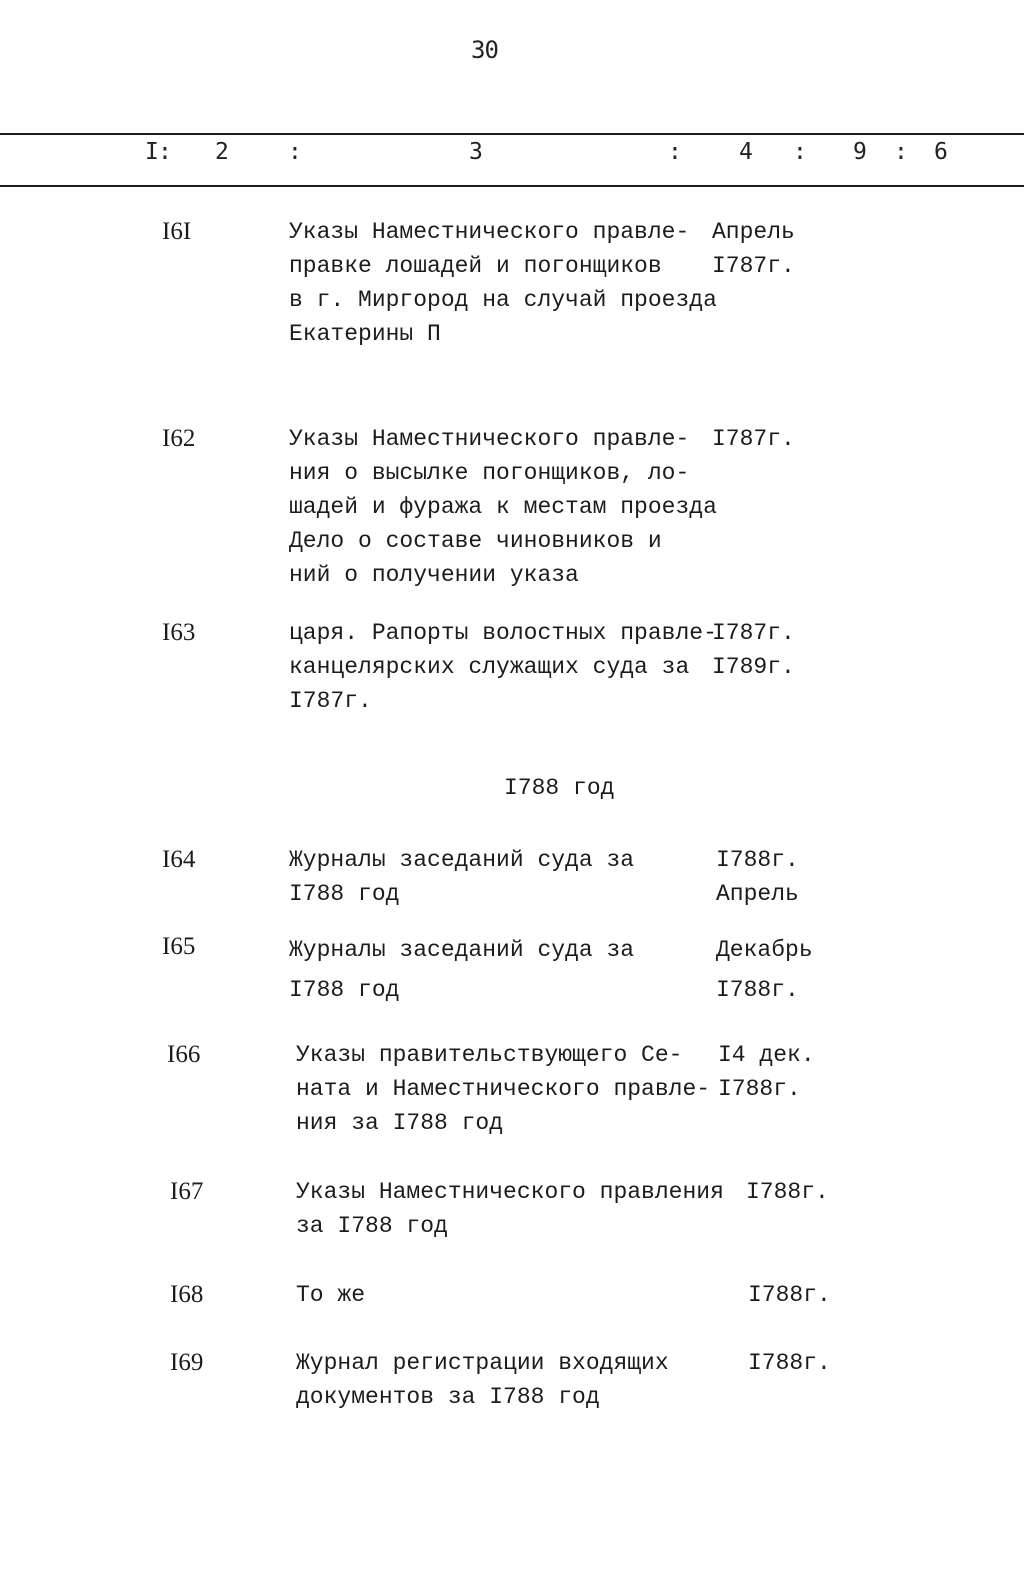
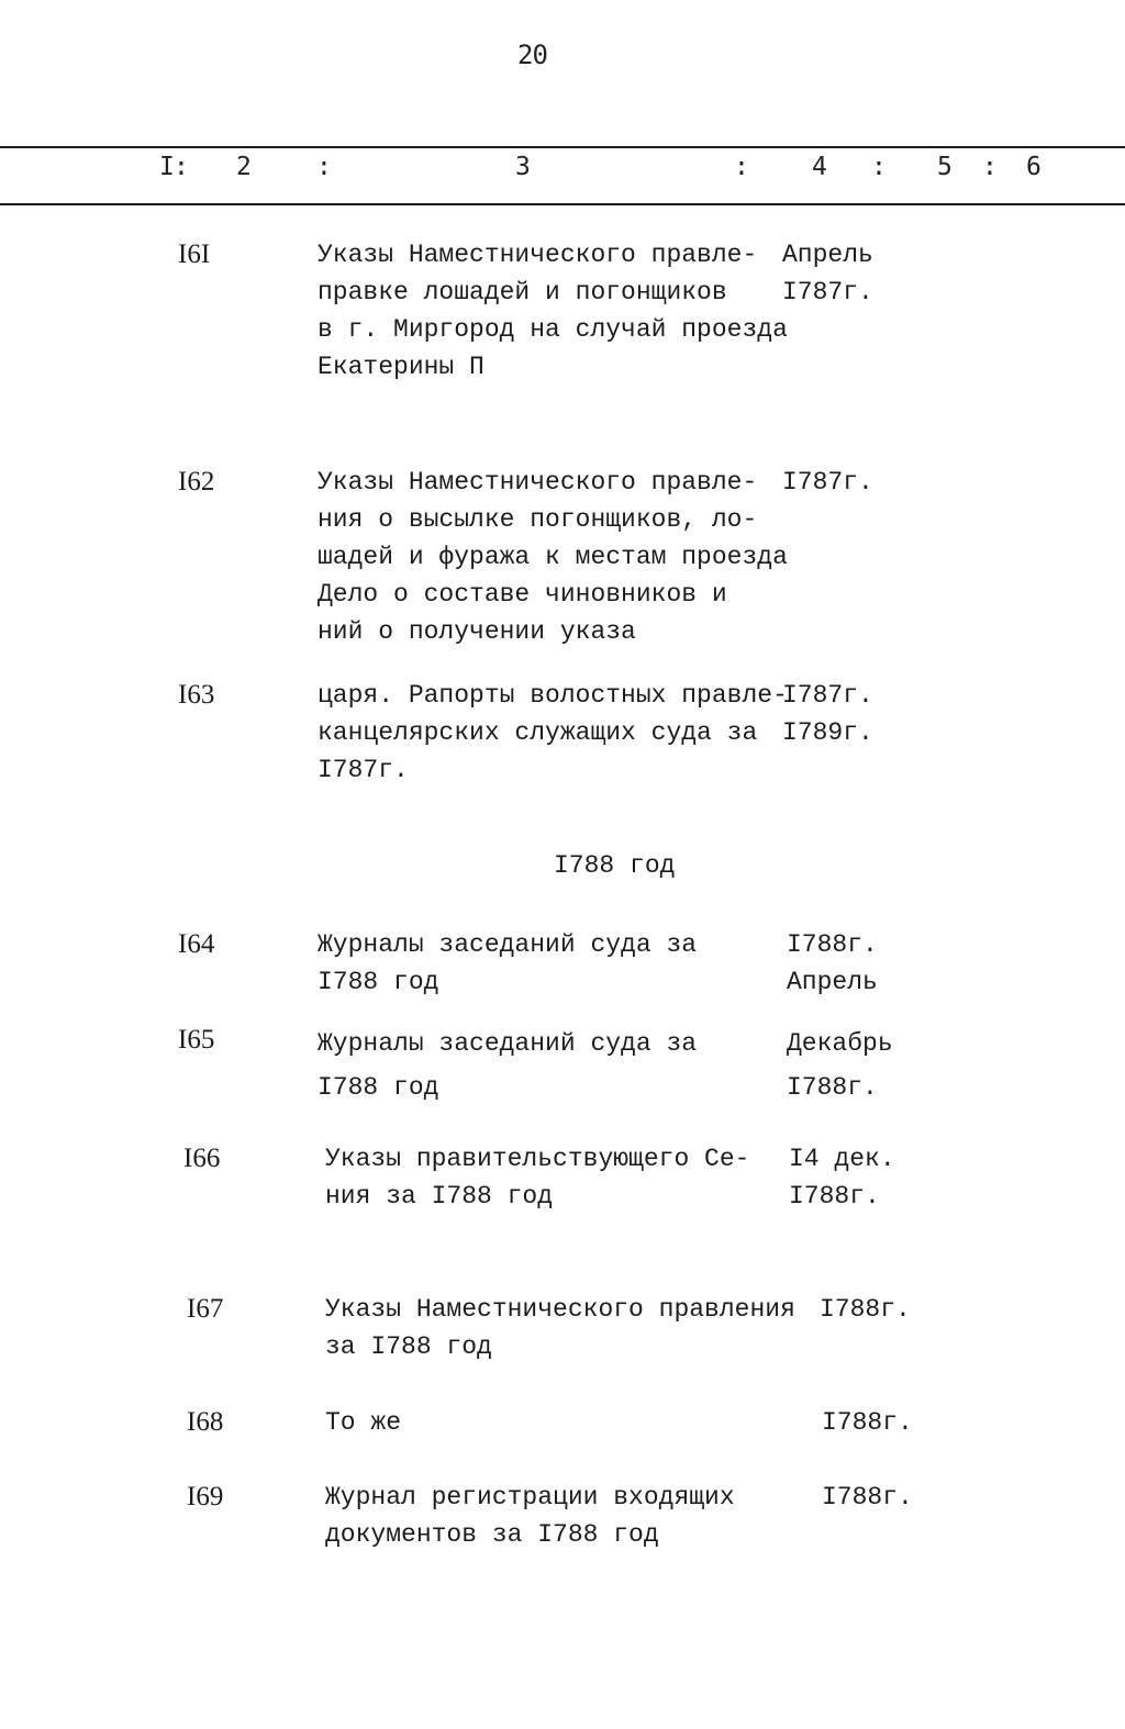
- 30
+ 20
  I
  :
  2
  :
  3
  :
  4
  :
- 9
+ 5
  :
  6
  I6I
  Указы Наместнического правле-
  правке лошадей и погонщиков
  в г. Миргород на случай проезда
  Екатерины П
  Апрель
  I787г.
  I62
  Указы Наместнического правле-
  ния о высылке погонщиков, ло-
  шадей и фуража к местам проезда
  Дело о составе чиновников и
  ний о получении указа
  I787г.
  I63
  царя. Рапорты волостных правле-
  канцелярских служащих суда за
  I787г.
  I787г.
  I789г.
  I788 год
  I64
  Журналы заседаний суда за
  I788 год
  I788г.
  Апрель
  I65
  Журналы заседаний суда за
  I788 год
  Декабрь
  I788г.
  I66
  Указы правительствующего Се-
- ната и Наместнического правле-
  ния за I788 год
  I4 дек.
  I788г.
  I67
  Указы Наместнического правления
  за I788 год
  I788г.
  I68
  То же
  I788г.
  I69
  Журнал регистрации входящих
  документов за I788 год
  I788г.
